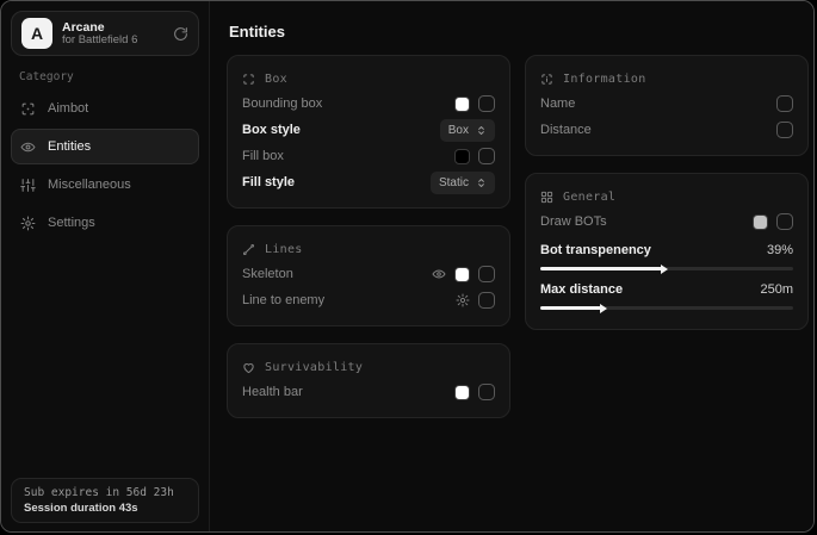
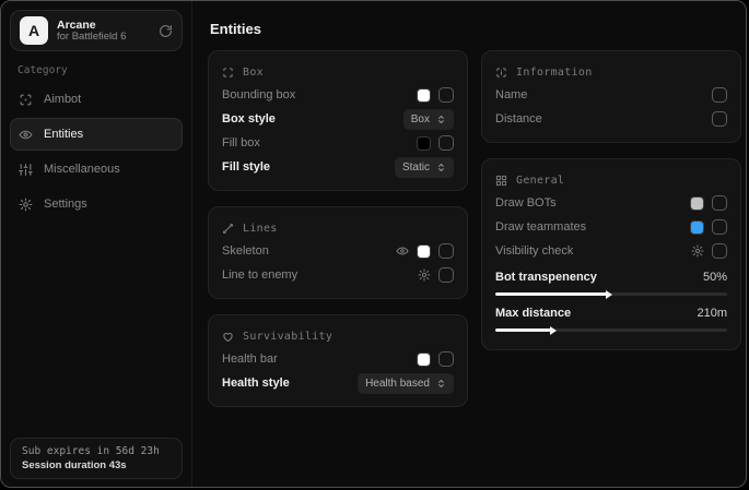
  A
  Arcane
  for Battlefield 6
  Category
  Aimbot
  Entities
  Miscellaneous
  Settings
  Sub expires in 56d 23h
  Session duration 43s
  Entities
  Box
  Bounding box
  Box style
  Box
  Fill box
  Fill style
  Static
  Lines
  Skeleton
  Line to enemy
  Survivability
  Health bar
+ Health style
+ Health based
  Information
  Name
  Distance
  General
  Draw BOTs
+ Draw teammates
+ Visibility check
  Bot transpenency
- 39%
+ 50%
  Max distance
- 250m
+ 210m
